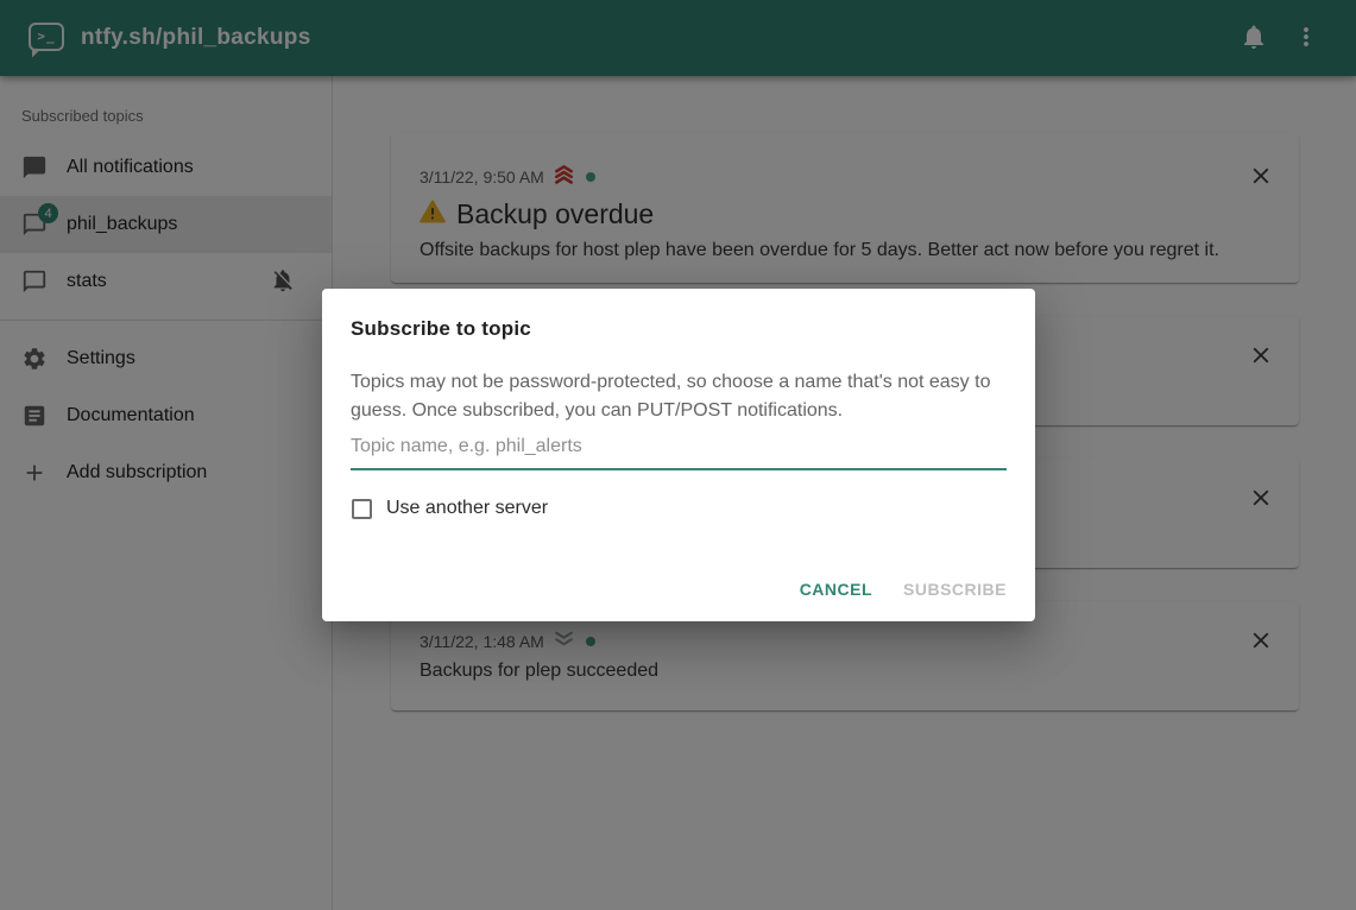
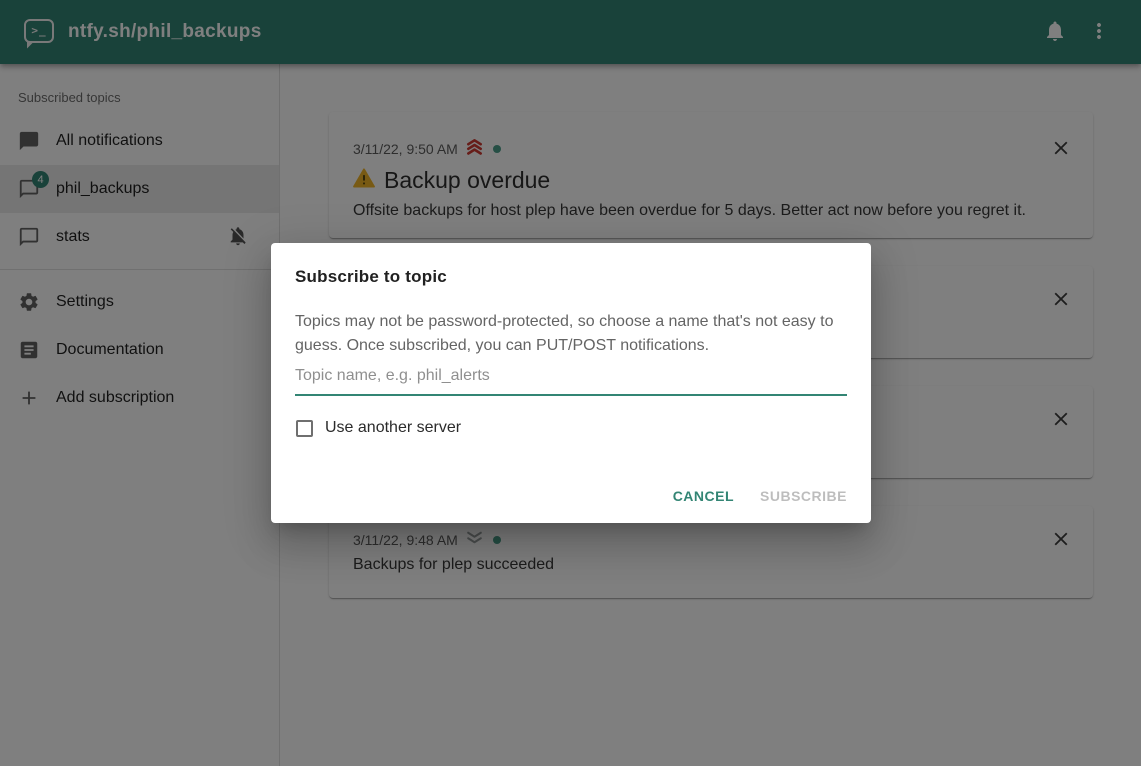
  >_
  ntfy.sh/phil_backups
  Subscribed topics
  All notifications
  4
  phil_backups
  stats
  Settings
  Documentation
  Add subscription
  3/11/22, 9:50 AM
  Backup overdue
  Offsite backups for host plep have been overdue for 5 days. Better act now before you regret it.
- 3/11/22, 1:48 AM
+ 3/11/22, 9:48 AM
  Backups for plep succeeded
  Subscribe to topic
  Topics may not be password-protected, so choose a name that's not easy to guess. Once subscribed, you can PUT/POST notifications.
  Topic name, e.g. phil_alerts
  Use another server
  CANCEL
  SUBSCRIBE
